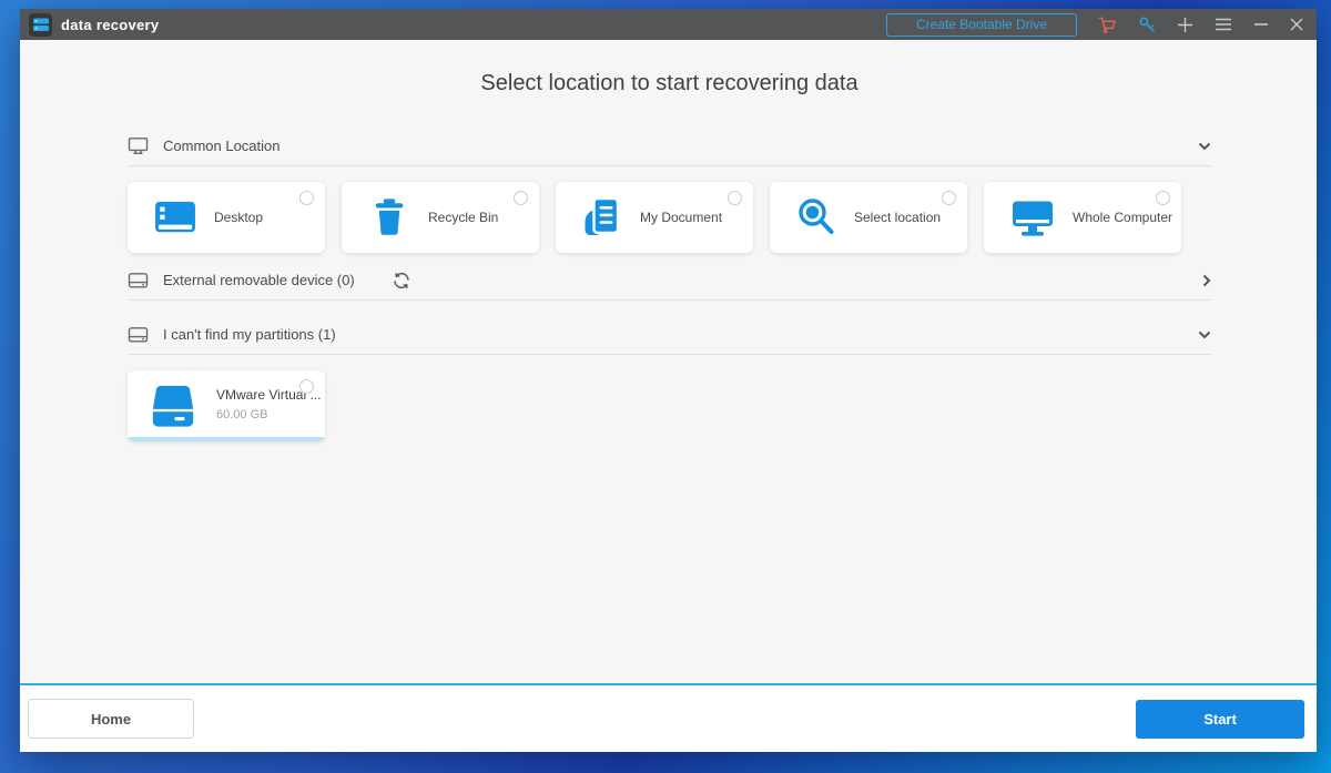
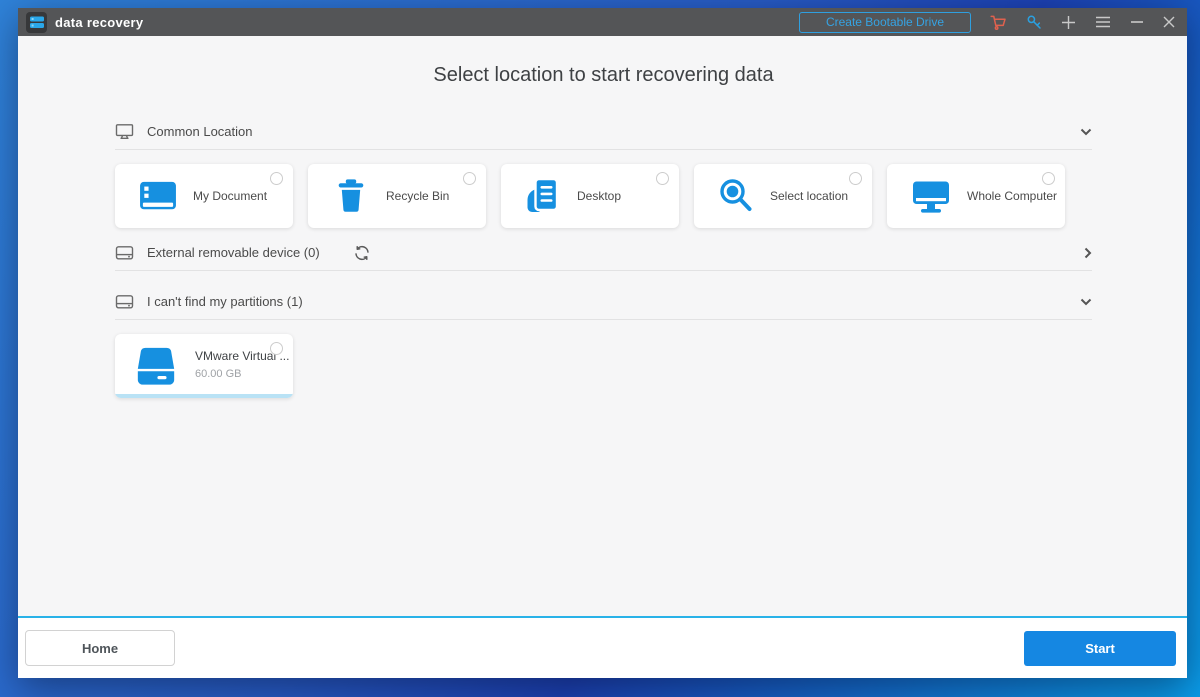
  data recovery
  Create Bootable Drive
  Select location to start recovering data
  Common Location
- Desktop
+ My Document
  Recycle Bin
- My Document
+ Desktop
  Select location
  Whole Computer
  External removable device (0)
  I can't find my partitions (1)
  VMware Virtual ...
  60.00 GB
  Home
  Start
